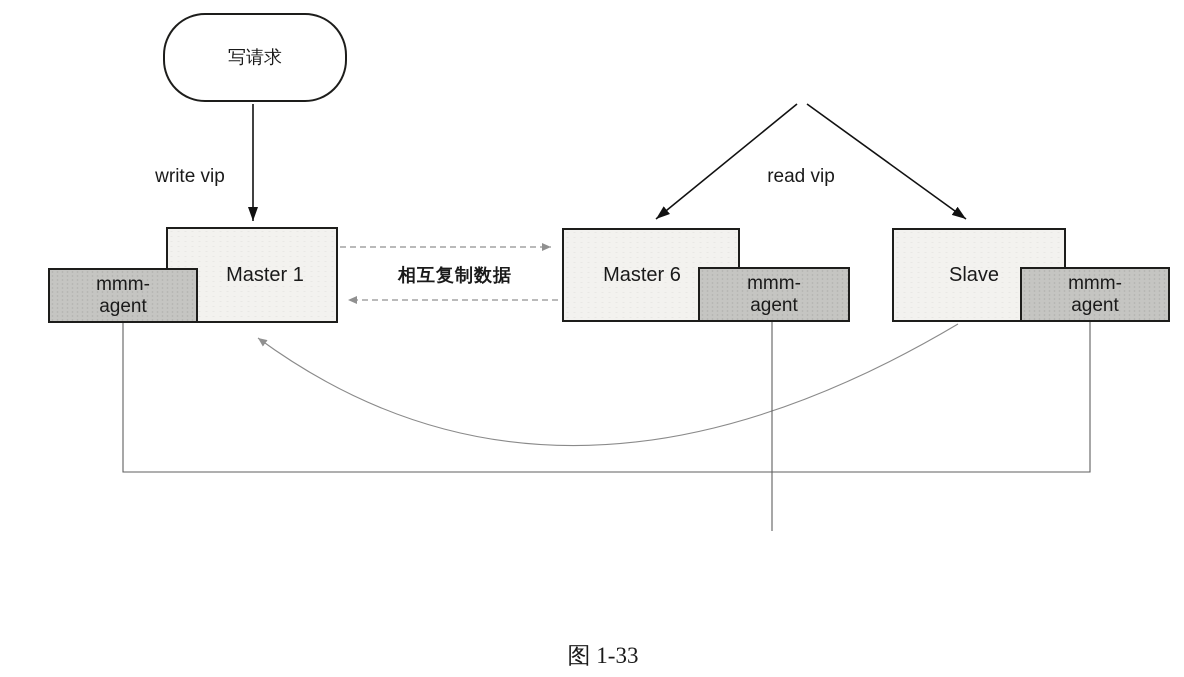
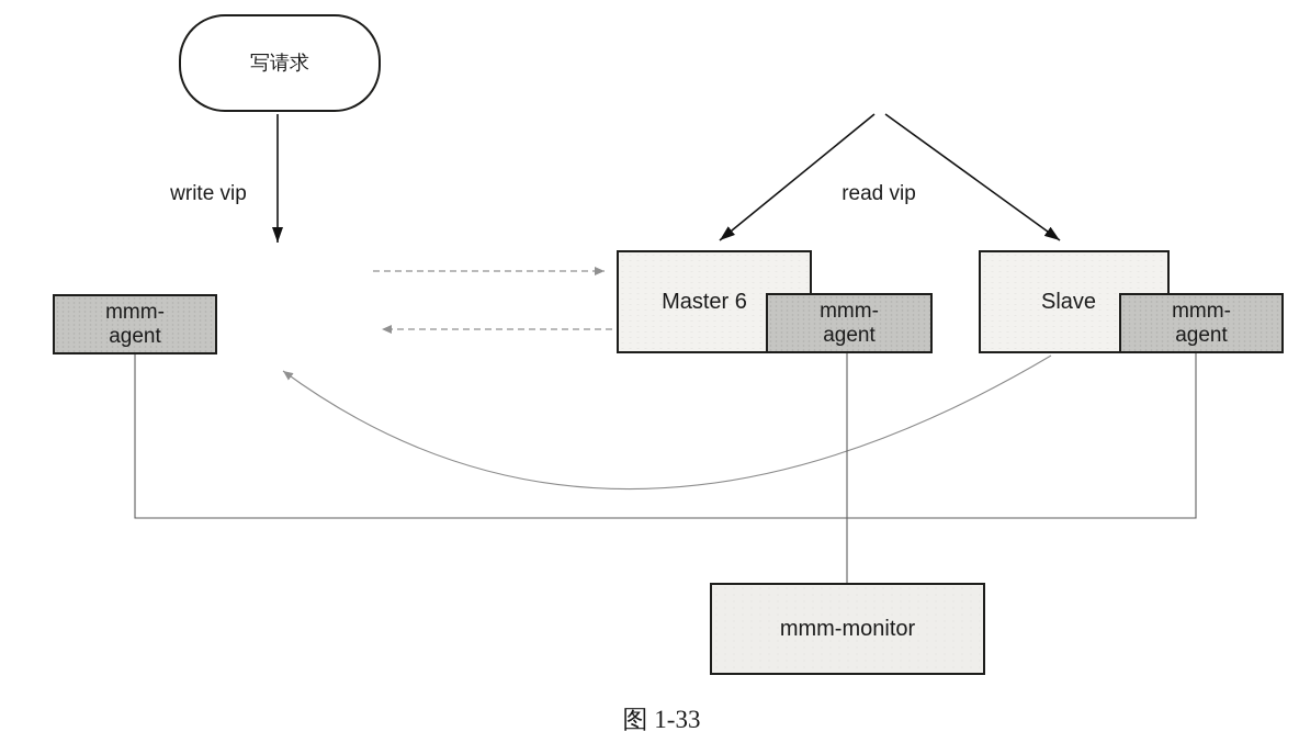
  写请求
  write vip
  read vip
- 相互复制数据
- Master 1
  Master 6
  Slave
  mmm-
  agent
  mmm-
  agent
  mmm-
  agent
+ mmm-monitor
  图 1-33
